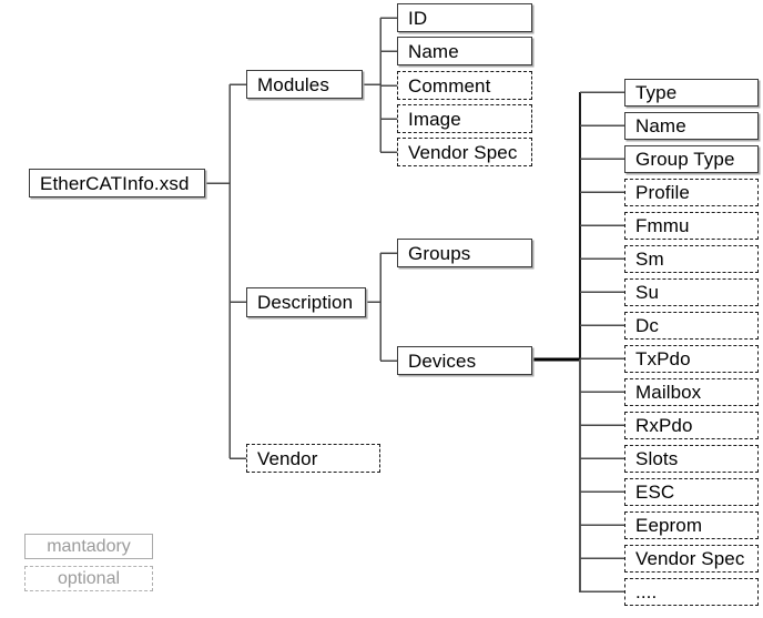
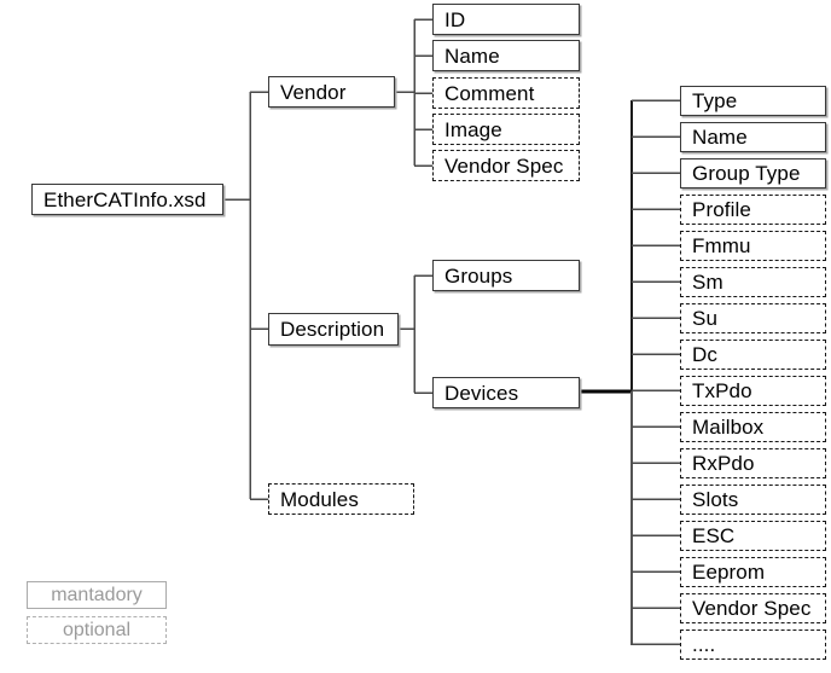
  EtherCATInfo.xsd
- Modules
+ Vendor
  Description
- Vendor
+ Modules
  ID
  Name
  Comment
  Image
  Vendor Spec
  Groups
  Devices
  Type
  Name
  Group Type
  Profile
  Fmmu
  Sm
  Su
  Dc
  TxPdo
  Mailbox
  RxPdo
  Slots
  ESC
  Eeprom
  Vendor Spec
  ....
  mantadory
  optional
